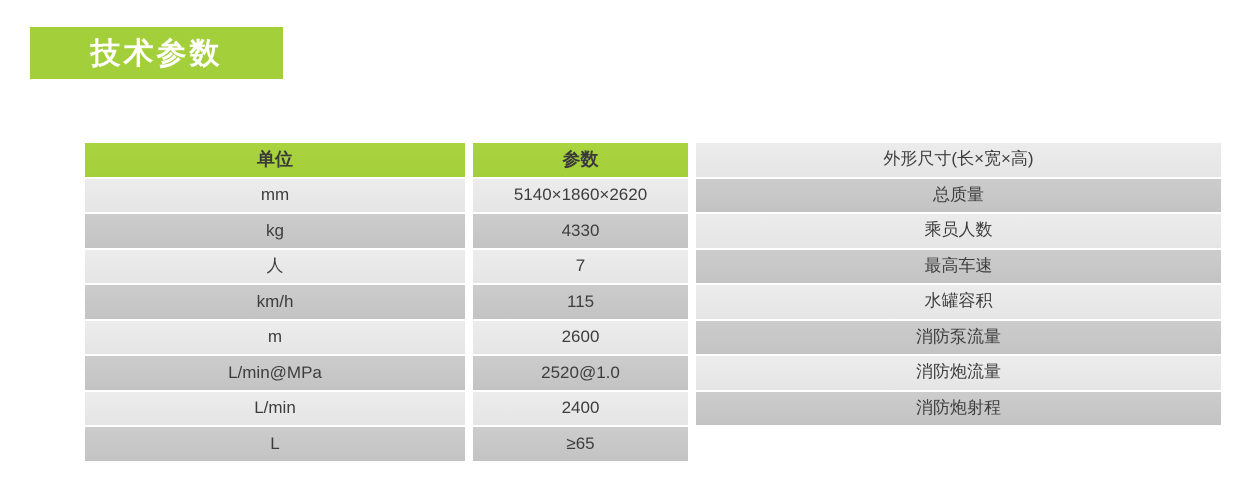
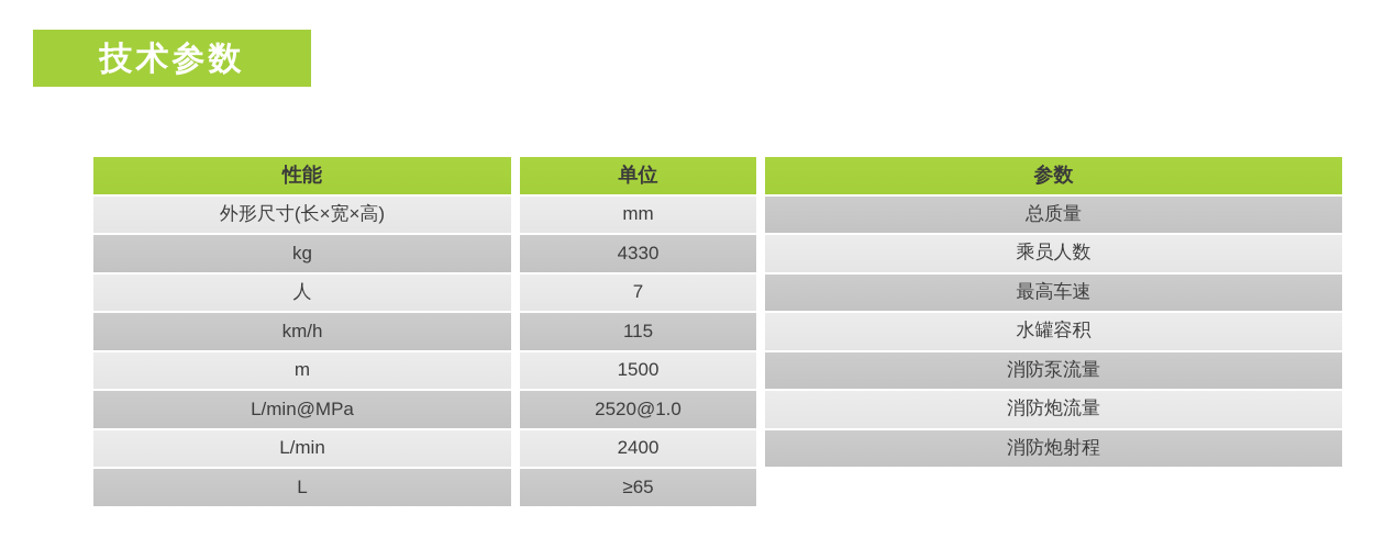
  技术参数
+ 性能
  单位
  参数
  外形尺寸(长×宽×高)
  mm
- 5140×1860×2620
  总质量
  kg
  4330
  乘员人数
  人
  7
  最高车速
  km/h
  115
  水罐容积
  m
- 2600
+ 1500
  消防泵流量
  L/min@MPa
  2520@1.0
  消防炮流量
  L/min
  2400
  消防炮射程
  L
  ≥65
